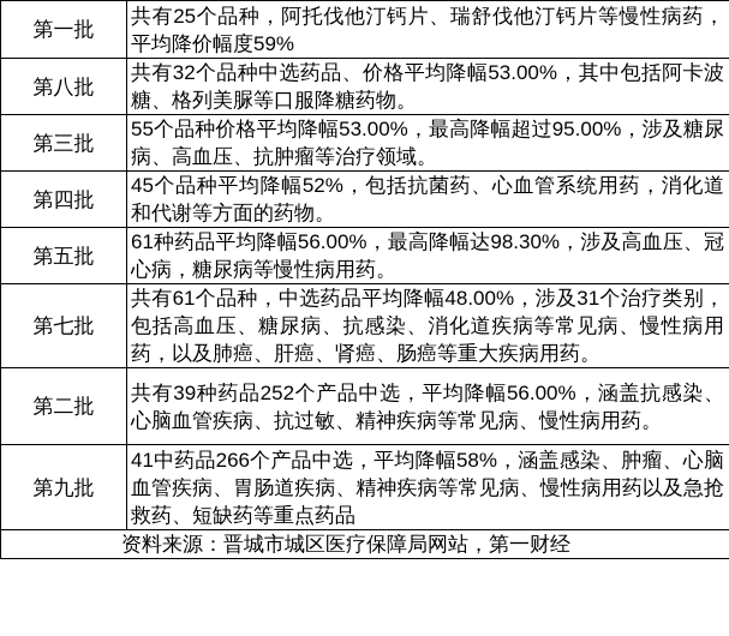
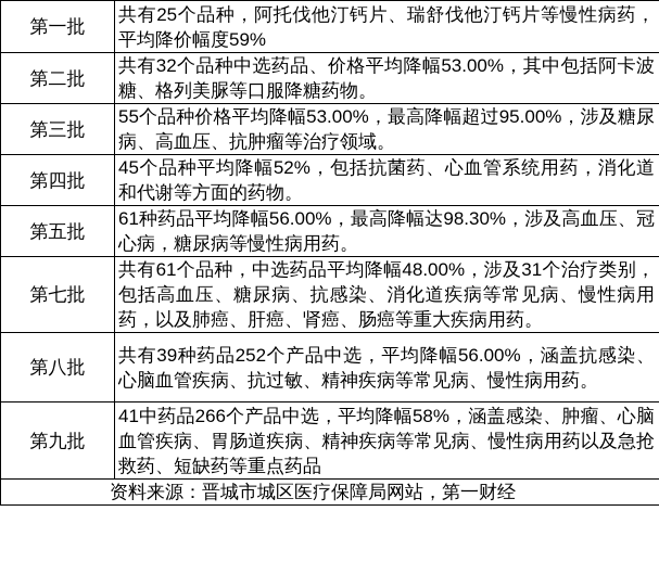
  第一批	共有25个品种，阿托伐他汀钙片、瑞舒伐他汀钙片等慢性病药，平均降价幅度59%
- 第八批	共有32个品种中选药品、价格平均降幅53.00%，其中包括阿卡波糖、格列美脲等口服降糖药物。
+ 第二批	共有32个品种中选药品、价格平均降幅53.00%，其中包括阿卡波糖、格列美脲等口服降糖药物。
  第三批	55个品种价格平均降幅53.00%，最高降幅超过95.00%，涉及糖尿病、高血压、抗肿瘤等治疗领域。
  第四批	45个品种平均降幅52%，包括抗菌药、心血管系统用药，消化道和代谢等方面的药物。
  第五批	61种药品平均降幅56.00%，最高降幅达98.30%，涉及高血压、冠心病，糖尿病等慢性病用药。
  第七批	共有61个品种，中选药品平均降幅48.00%，涉及31个治疗类别，包括高血压、糖尿病、抗感染、消化道疾病等常见病、慢性病用药，以及肺癌、肝癌、肾癌、肠癌等重大疾病用药。
- 第二批	共有39种药品252个产品中选，平均降幅56.00%，涵盖抗感染、心脑血管疾病、抗过敏、精神疾病等常见病、慢性病用药。
+ 第八批	共有39种药品252个产品中选，平均降幅56.00%，涵盖抗感染、心脑血管疾病、抗过敏、精神疾病等常见病、慢性病用药。
  第九批	41中药品266个产品中选，平均降幅58%，涵盖感染、肿瘤、心脑血管疾病、胃肠道疾病、精神疾病等常见病、慢性病用药以及急抢救药、短缺药等重点药品
  资料来源：晋城市城区医疗保障局网站，第一财经
